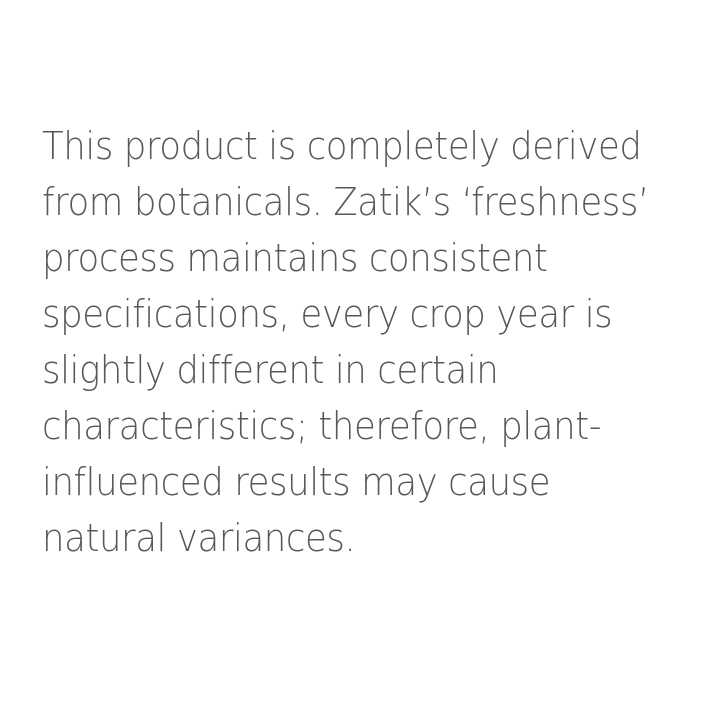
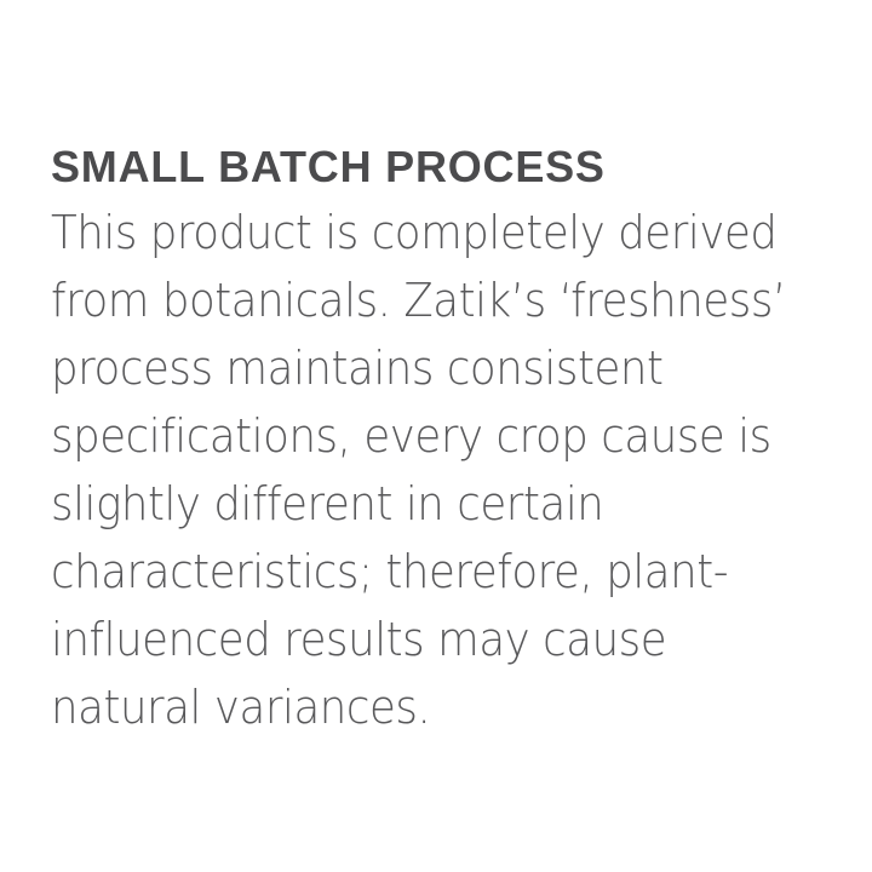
+ SMALL BATCH PROCESS
- This product is completely derived from botanicals. Zatik’s ‘freshness’ process maintains consistent specifications, every crop year is slightly different in certain characteristics; therefore, plant-influenced results may cause natural variances.
+ This product is completely derived from botanicals. Zatik’s ‘freshness’ process maintains consistent specifications, every crop cause is slightly different in certain characteristics; therefore, plant-influenced results may cause natural variances.
